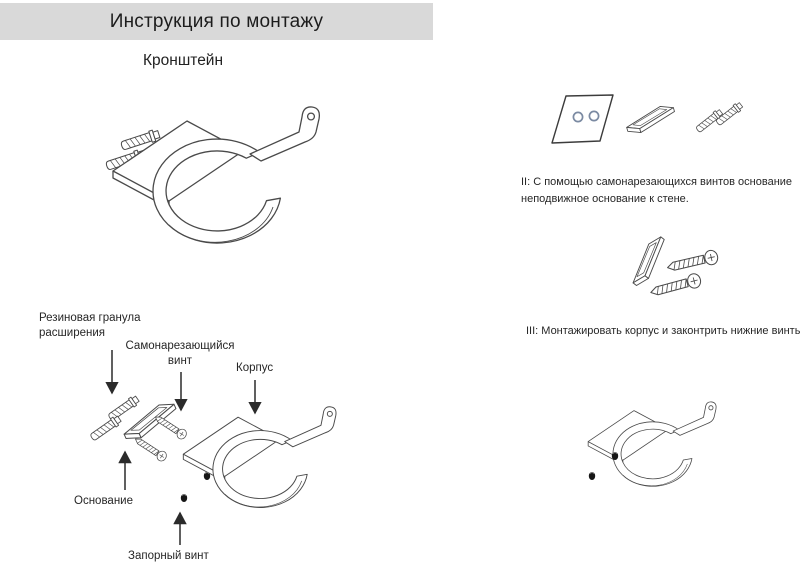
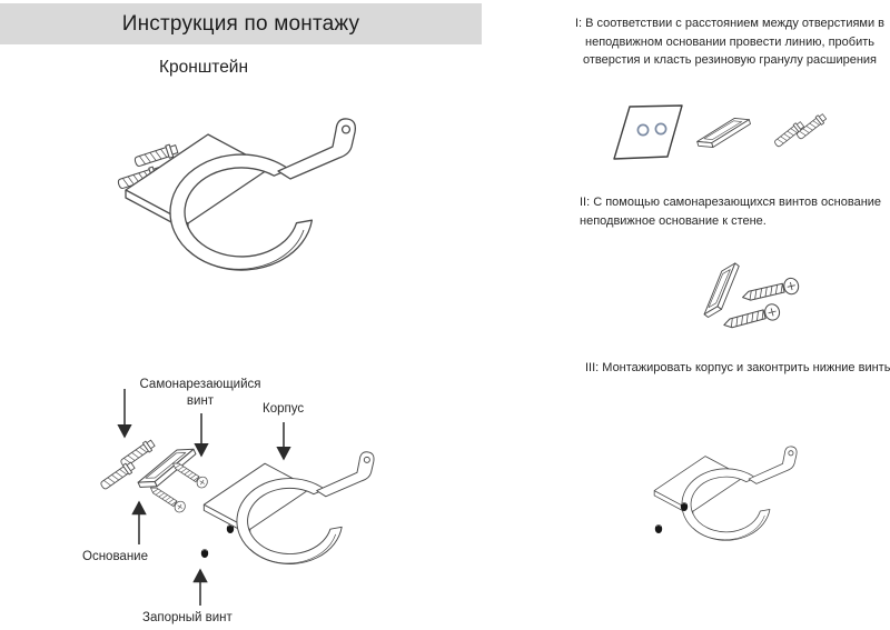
  Инструкция по монтажу
  Кронштейн
- Резиновая гранула расширения
  Самонарезающийся винт
  Корпус
  Основание
  Запорный винт
+ I: В соответствии с расстоянием между отверстиями в неподвижном основании провести линию, пробить отверстия и класть резиновую гранулу расширения
  II: С помощью самонарезающихся винтов основание неподвижное основание к стене.
  III: Монтажировать корпус и законтрить нижние винты
